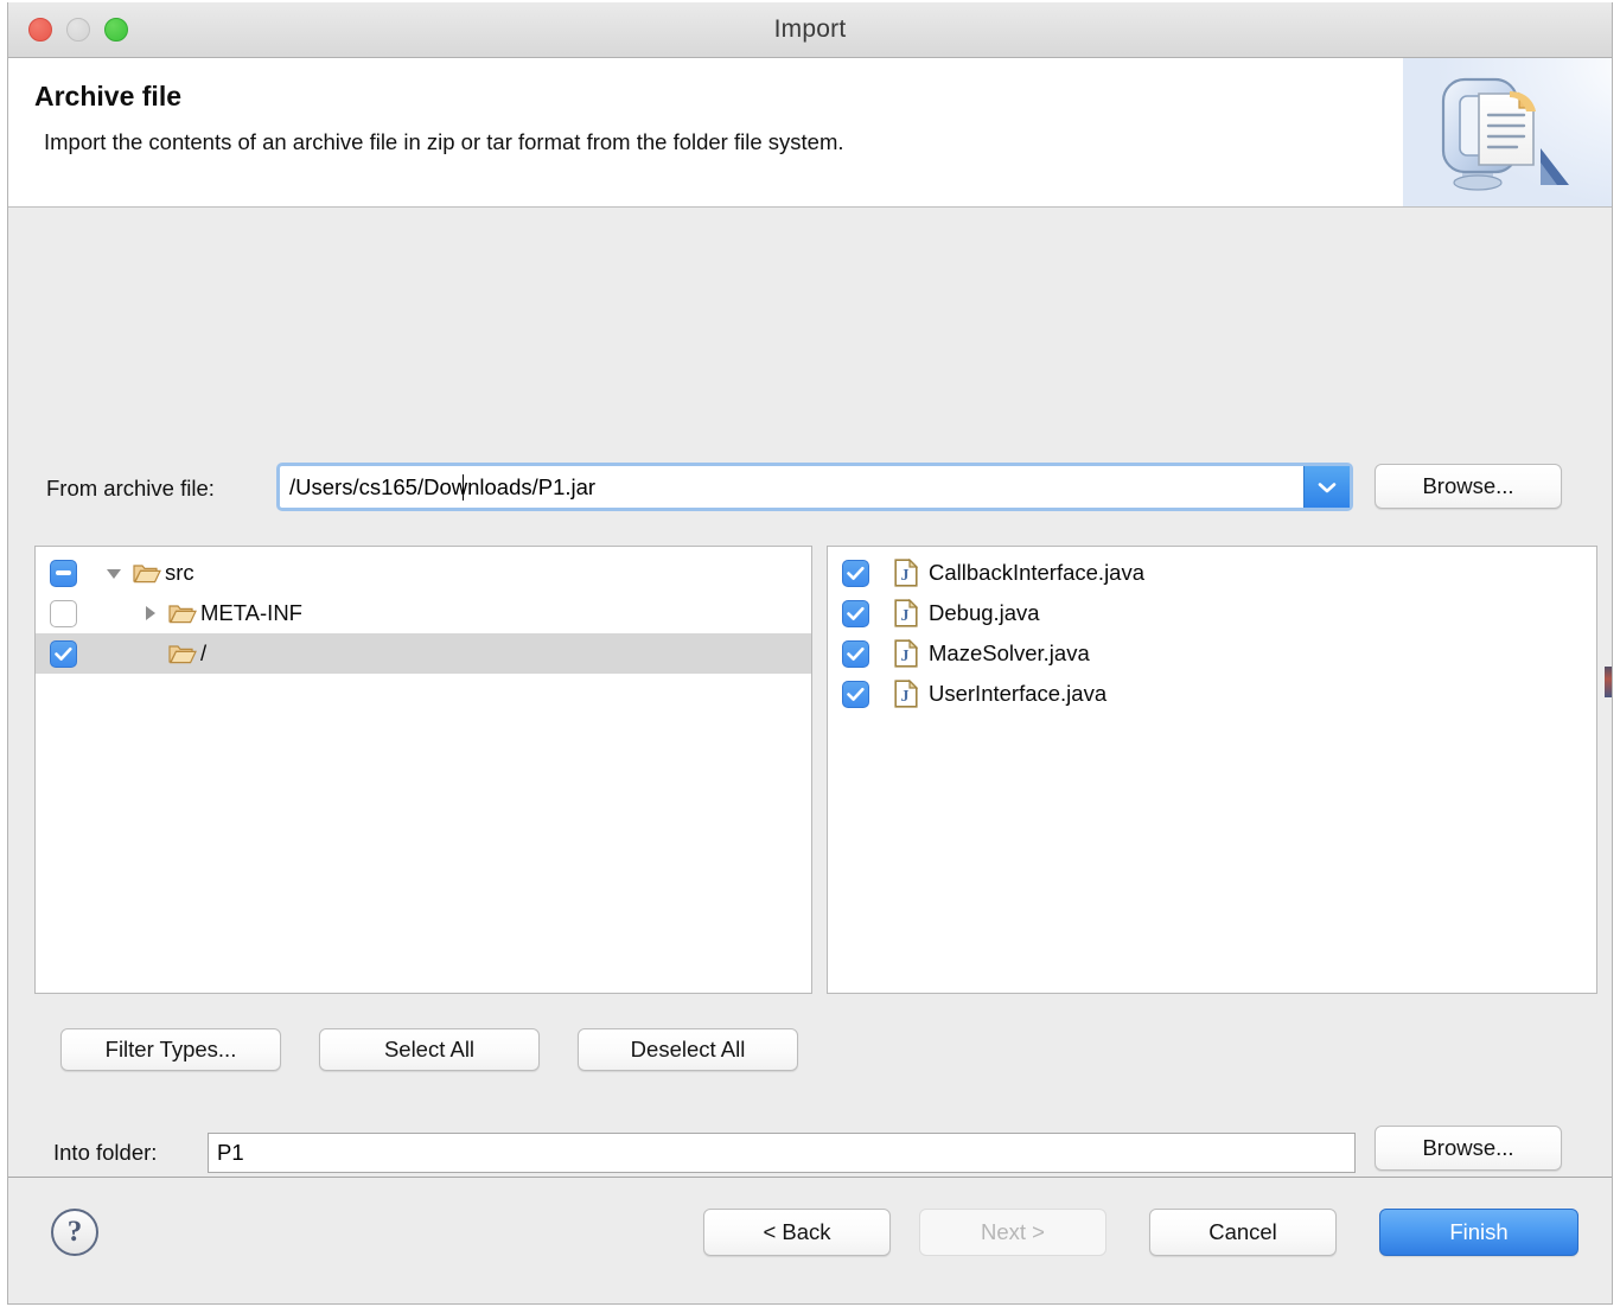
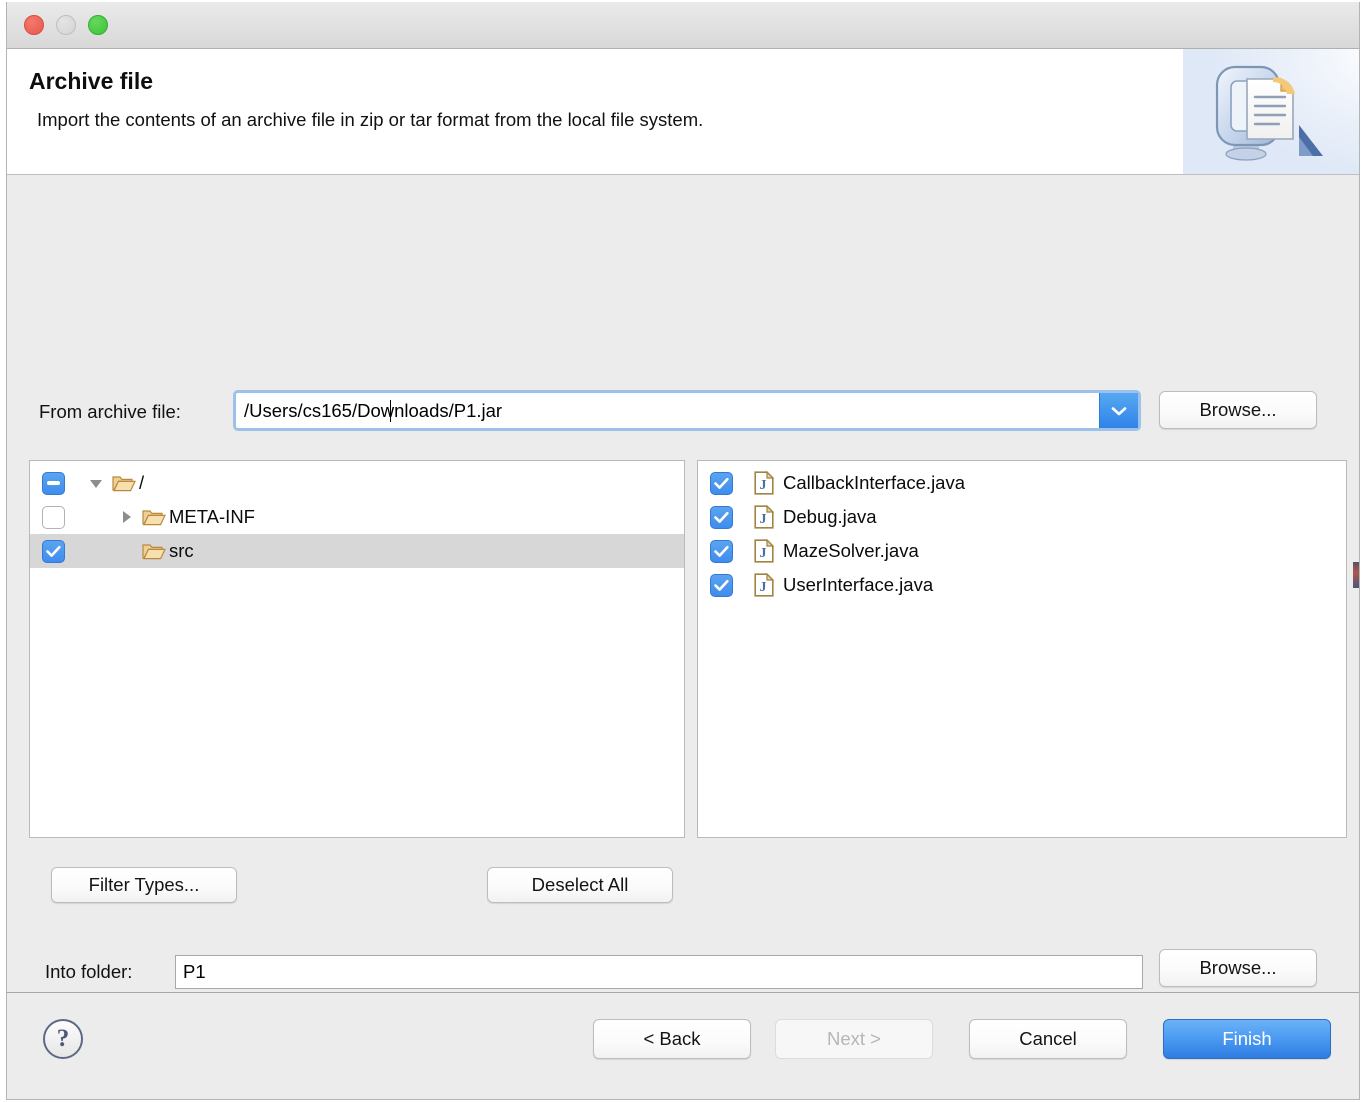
- Import
  Archive file
- Import the contents of an archive file in zip or tar format from the folder file system.
+ Import the contents of an archive file in zip or tar format from the local file system.
  From archive file:
  /Users/cs165/Downloads/P1.jar
  Browse...
- src
+ /
  META-INF
- /
+ src
  J
  CallbackInterface.java
  J
  Debug.java
  J
  MazeSolver.java
  J
  UserInterface.java
  Filter Types...
- Select All
  Deselect All
  Into folder:
  P1
  Browse...
  ?
  < Back
  Next >
  Cancel
  Finish
